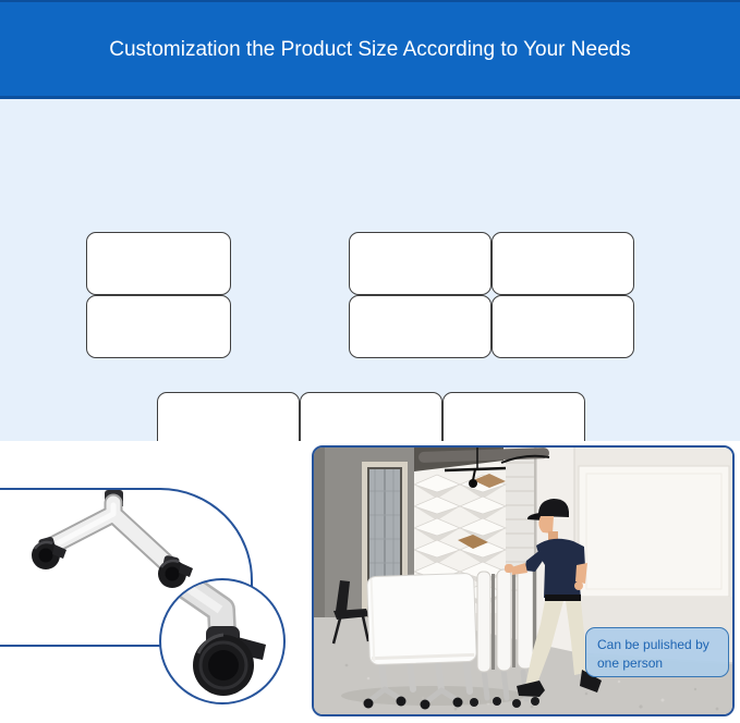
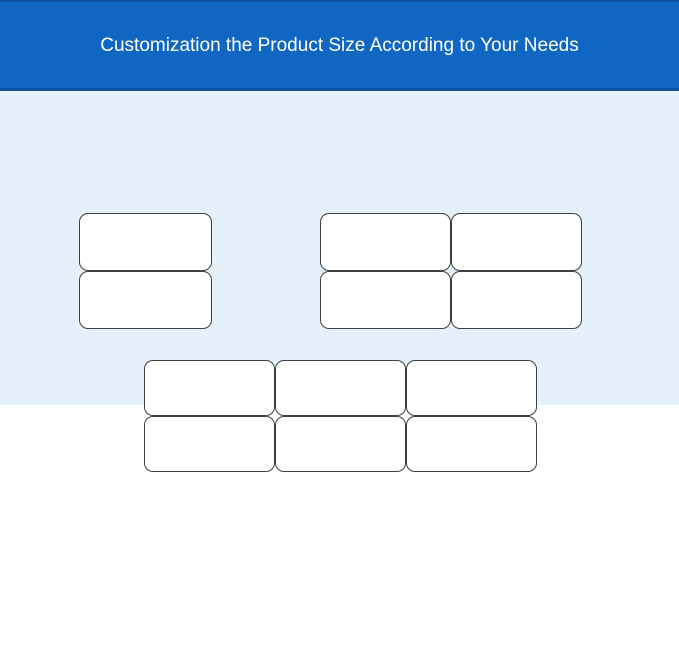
  Customization the Product Size According to Your Needs
- Can be pulished by one person
